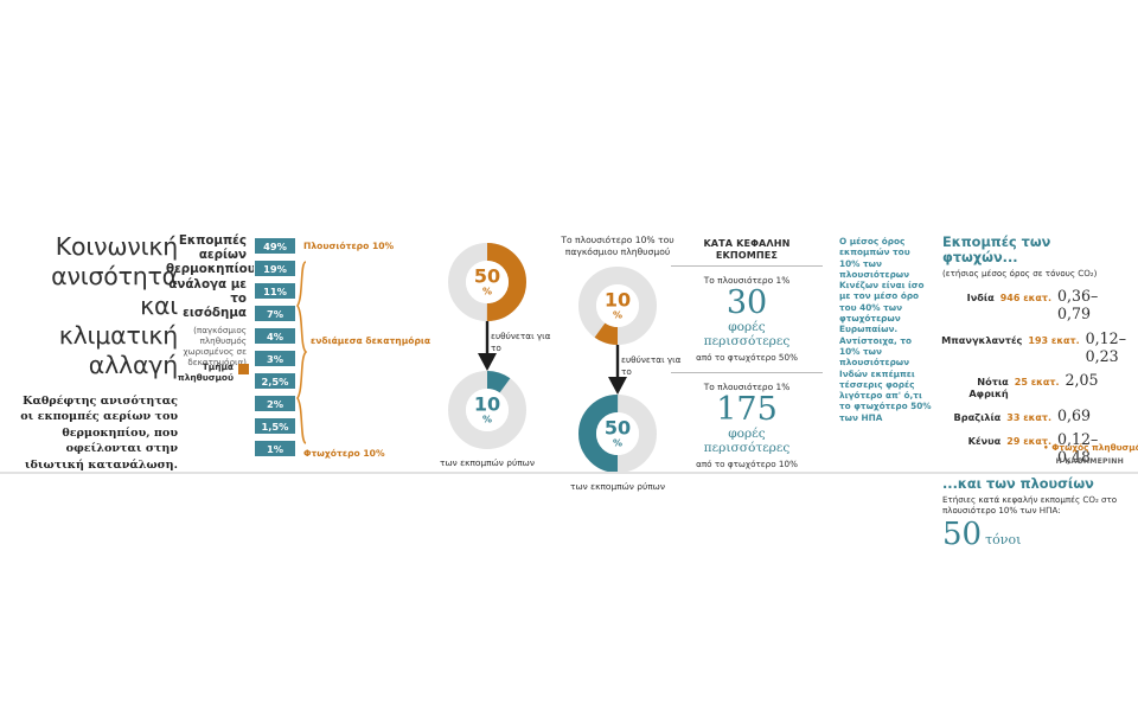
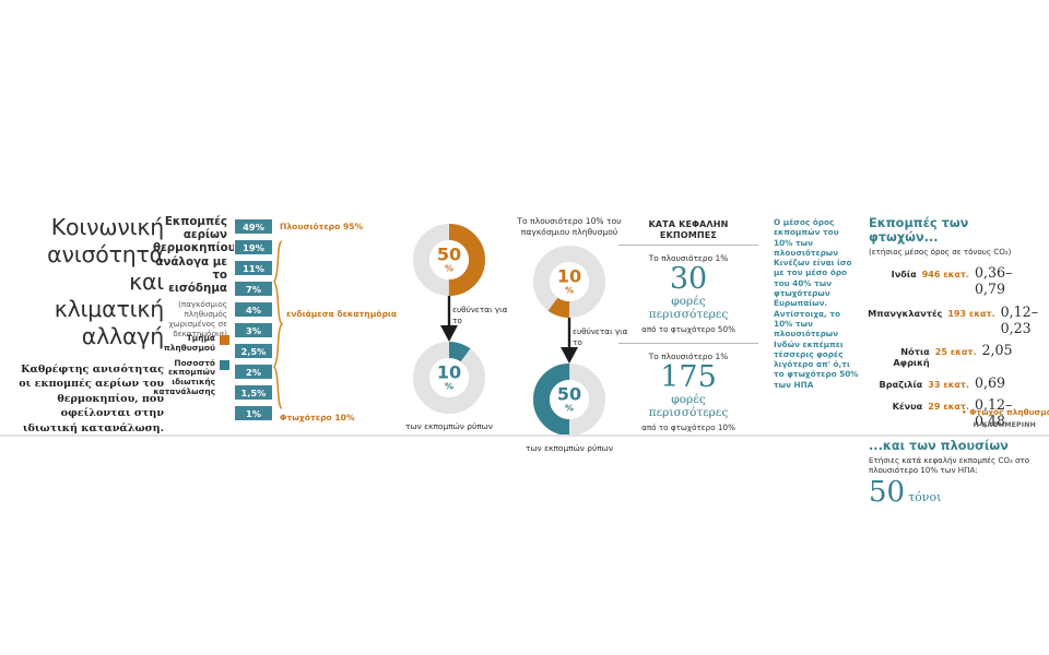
  Κοινωνική ανισότητα και κλιματική αλλαγή
  Καθρέφτης ανισότητας οι εκπομπές αερίων του θερμοκηπίου, που οφείλονται στην ιδιωτική κατανάλωση.
  Εκπομπές αερίων θερμοκηπίου ανάλογα με το εισόδημα
  (παγκόσμιος πληθυσμός χωρισμένος σε δεκατημόρια)
  Τμήμα πληθυσμού
+ Ποσοστό εκπομπών ιδιωτικής κατανάλωσης
  49%
  19%
  11%
  7%
  4%
  3%
  2,5%
  2%
  1,5%
  1%
- Πλουσιότερο 10%
+ Πλουσιότερο 95%
  Φτωχότερο 10%
  ενδιάμεσα δεκατημόρια
  50
  %
  ευθύνεται για το
  10
  %
  των εκπομπών ρύπων
  Το πλουσιότερο 10% του παγκόσμιου πληθυσμού
  10
  %
  ευθύνεται για το
  50
  %
  των εκπομπών ρύπων
  ΚΑΤΑ ΚΕΦΑΛΗΝ ΕΚΠΟΜΠΕΣ
  Το πλουσιότερο 1%
  30
  φορές
  περισσότερες
  από το φτωχότερο 50%
  Το πλουσιότερο 1%
  175
  φορές
  περισσότερες
  από το φτωχότερο 10%
  Ο μέσος όρος εκπομπών του 10% των πλουσιότερων Κινέζων είναι ίσο με τον μέσο όρο του 40% των φτωχότερων Ευρωπαίων. Αντίστοιχα, το 10% των πλουσιότερων Ινδών εκπέμπει τέσσερις φορές λιγότερο απ' ό,τι το φτωχότερο 50% των ΗΠΑ
  Εκπομπές των φτωχών...
  (ετήσιος μέσος όρος σε τόνους CO₂)
  Ινδία
  946 εκατ.
  0,36–0,79
  Μπανγκλαντές
  193 εκατ.
  0,12–0,23
  Νότια Αφρική
  25 εκατ.
  2,05
  Βραζιλία
  33 εκατ.
  0,69
  Κένυα
  29 εκατ.
  0,12–0,48
  ...και των πλουσίων
  Ετήσιες κατά κεφαλήν εκπομπές CO₂ στο πλουσιότερο 10% των ΗΠΑ:
  50
  τόνοι
  • Φτωχός πληθυσμ
